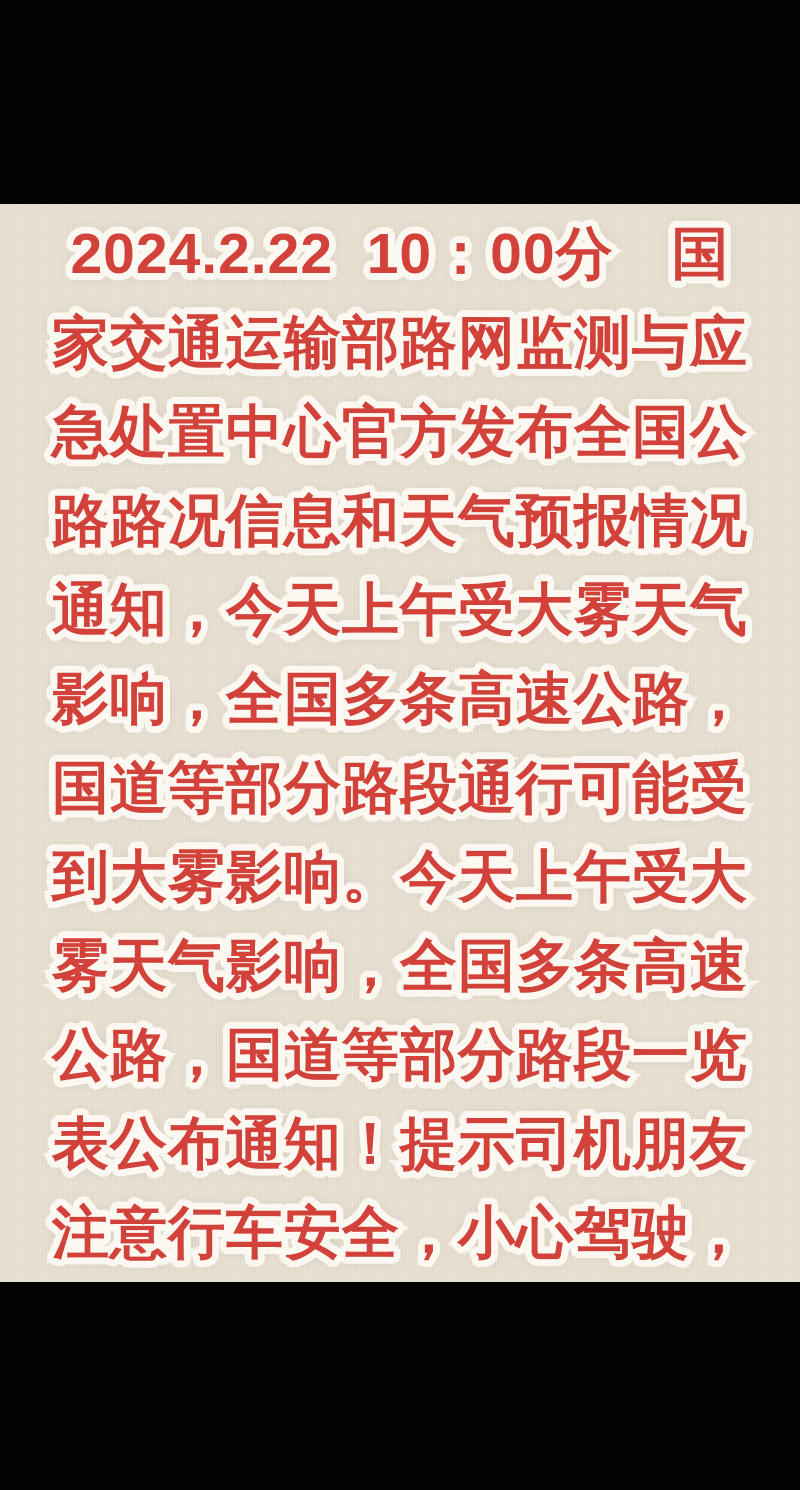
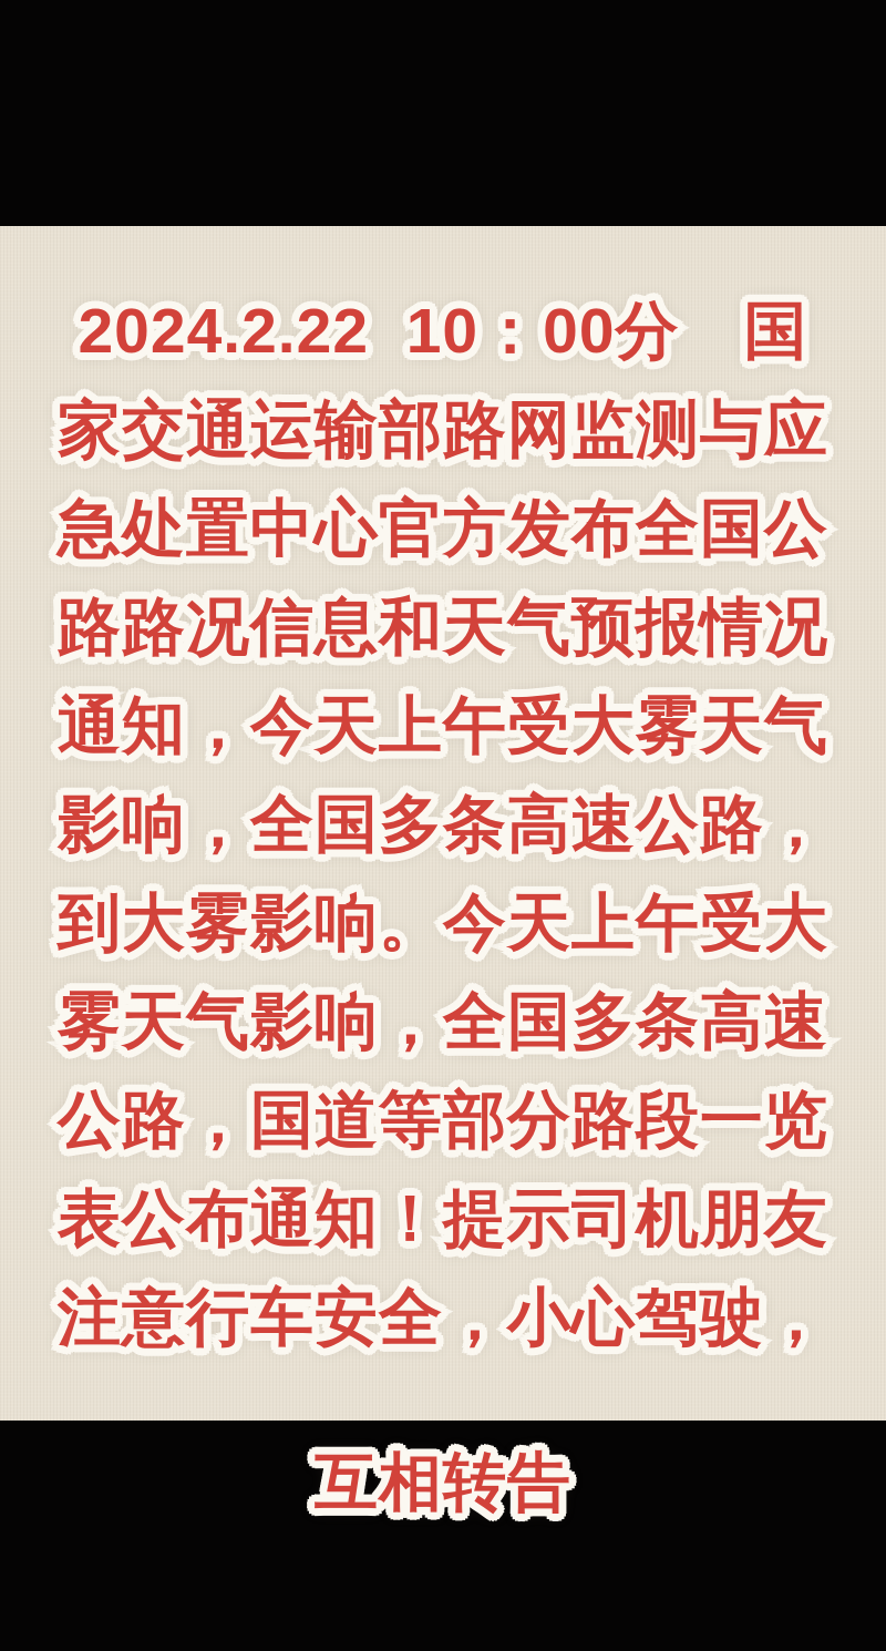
  2024.2.22 10：00分 国
  家交通运输部路网监测与应
  急处置中心官方发布全国公
  路路况信息和天气预报情况
  通知，今天上午受大雾天气
  影响，全国多条高速公路，
- 国道等部分路段通行可能受
  到大雾影响。今天上午受大
  雾天气影响，全国多条高速
  公路，国道等部分路段一览
  表公布通知！提示司机朋友
  注意行车安全，小心驾驶，
+ 互相转告
